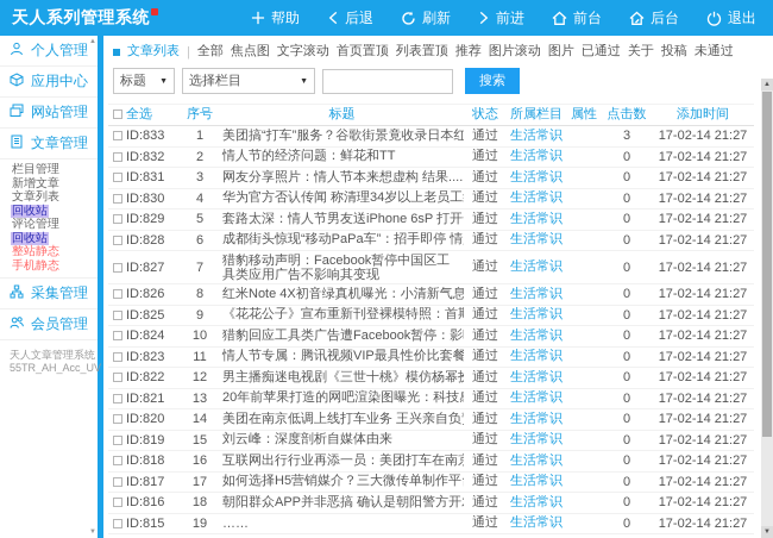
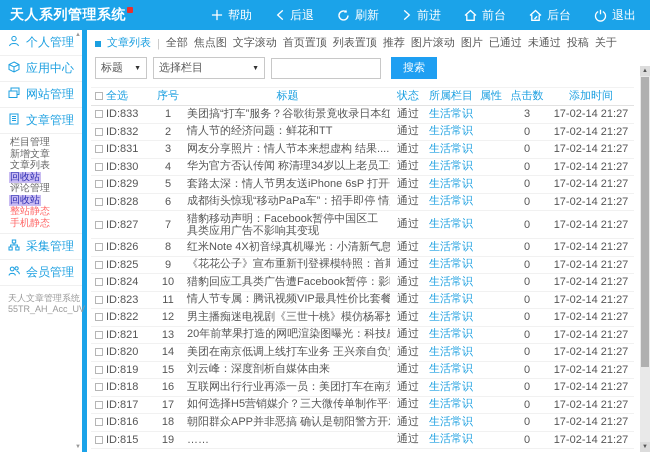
  天人系列管理系统
  帮助
  后退
  刷新
  前进
  前台
  后台
  退出
  个人管理
  应用中心
  网站管理
  文章管理
  栏目管理
  新增文章
  文章列表
  回收站
  评论管理
  回收站
  整站静态
  手机静态
  采集管理
  会员管理
  天人文章管理系统
  55TR_AH_Acc_UV
  文章列表
  |
  全部
  焦点图
  文字滚动
  首页置顶
  列表置顶
  推荐
  图片滚动
  图片
  已通过
- 关于
+ 未通过
  投稿
- 未通过
+ 关于
  标题
  选择栏目
  搜索
  全选	序号	标题	状态	所属栏目	属性	点击数	添加时间
  ID:833	1	美团搞“打车”服务？谷歌街景竟收录日本红	通过	生活常识		3	17-02-14 21:27
  ID:832	2	情人节的经济问题：鲜花和TT	通过	生活常识		0	17-02-14 21:27
  ID:831	3	网友分享照片：情人节本来想虚构 结果....	通过	生活常识		0	17-02-14 21:27
  ID:830	4	华为官方否认传闻 称清理34岁以上老员工	通过	生活常识		0	17-02-14 21:27
  ID:829	5	套路太深：情人节男友送iPhone 6sP 打开	通过	生活常识		0	17-02-14 21:27
  ID:828	6	成都街头惊现“移动PaPa车”：招手即停 情	通过	生活常识		0	17-02-14 21:27
  ID:827	7	猎豹移动声明：Facebook暂停中国区工具类应用广告不影响其变现	通过	生活常识		0	17-02-14 21:27
  ID:826	8	红米Note 4X初音绿真机曝光：小清新气息	通过	生活常识		0	17-02-14 21:27
  ID:825	9	《花花公子》宣布重新刊登裸模特照：首	通过	生活常识		0	17-02-14 21:27
  ID:824	10	猎豹回应工具类广告遭Facebook暂停：影	通过	生活常识		0	17-02-14 21:27
  ID:823	11	情人节专属：腾讯视频VIP最具性价比套餐	通过	生活常识		0	17-02-14 21:27
  ID:822	12	男主播痴迷电视剧《三世十桃》模仿杨幂	通过	生活常识		0	17-02-14 21:27
  ID:821	13	20年前苹果打造的网吧渲染图曝光：科技	通过	生活常识		0	17-02-14 21:27
  ID:820	14	美团在南京低调上线打车业务 王兴亲自负	通过	生活常识		0	17-02-14 21:27
  ID:819	15	刘云峰：深度剖析自媒体由来	通过	生活常识		0	17-02-14 21:27
  ID:818	16	互联网出行行业再添一员：美团打车在南	通过	生活常识		0	17-02-14 21:27
  ID:817	17	如何选择H5营销媒介？三大微传单制作平	通过	生活常识		0	17-02-14 21:27
  ID:816	18	朝阳群众APP并非恶搞 确认是朝阳警方开	通过	生活常识		0	17-02-14 21:27
  ID:815	19	……	通过	生活常识		0	17-02-14 21:27
